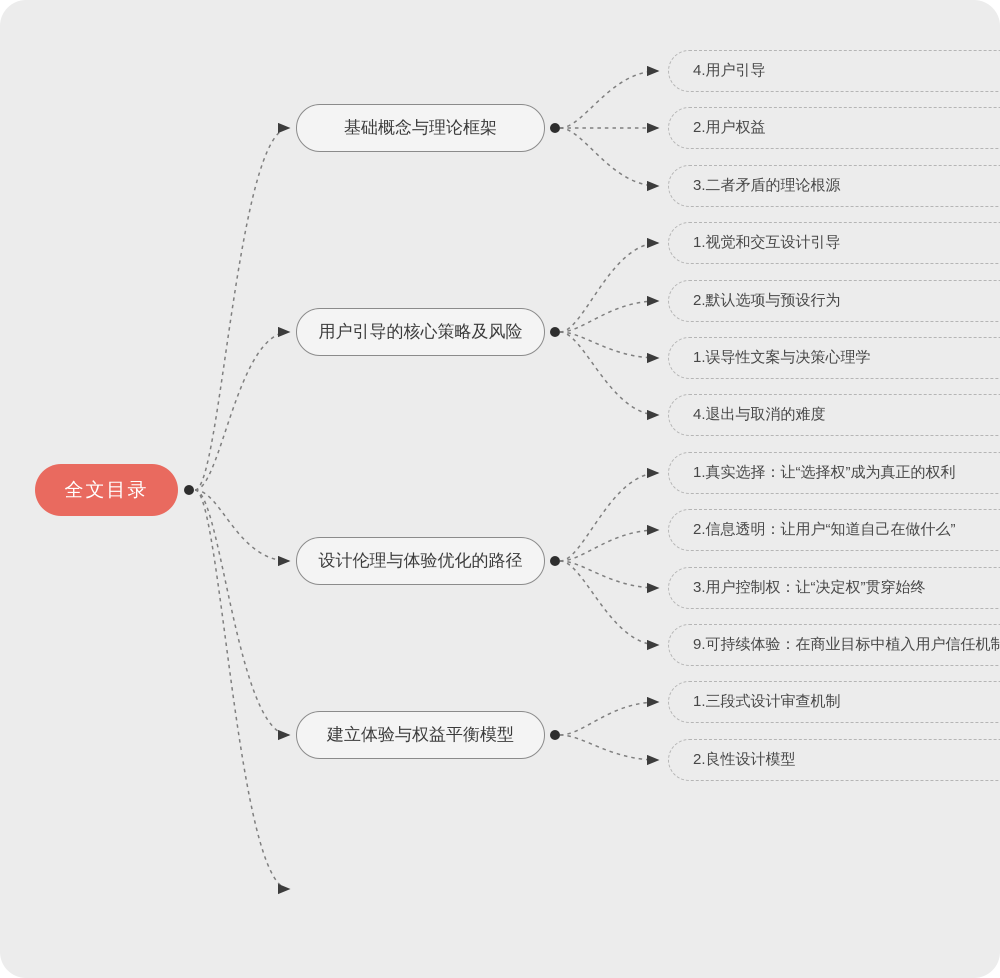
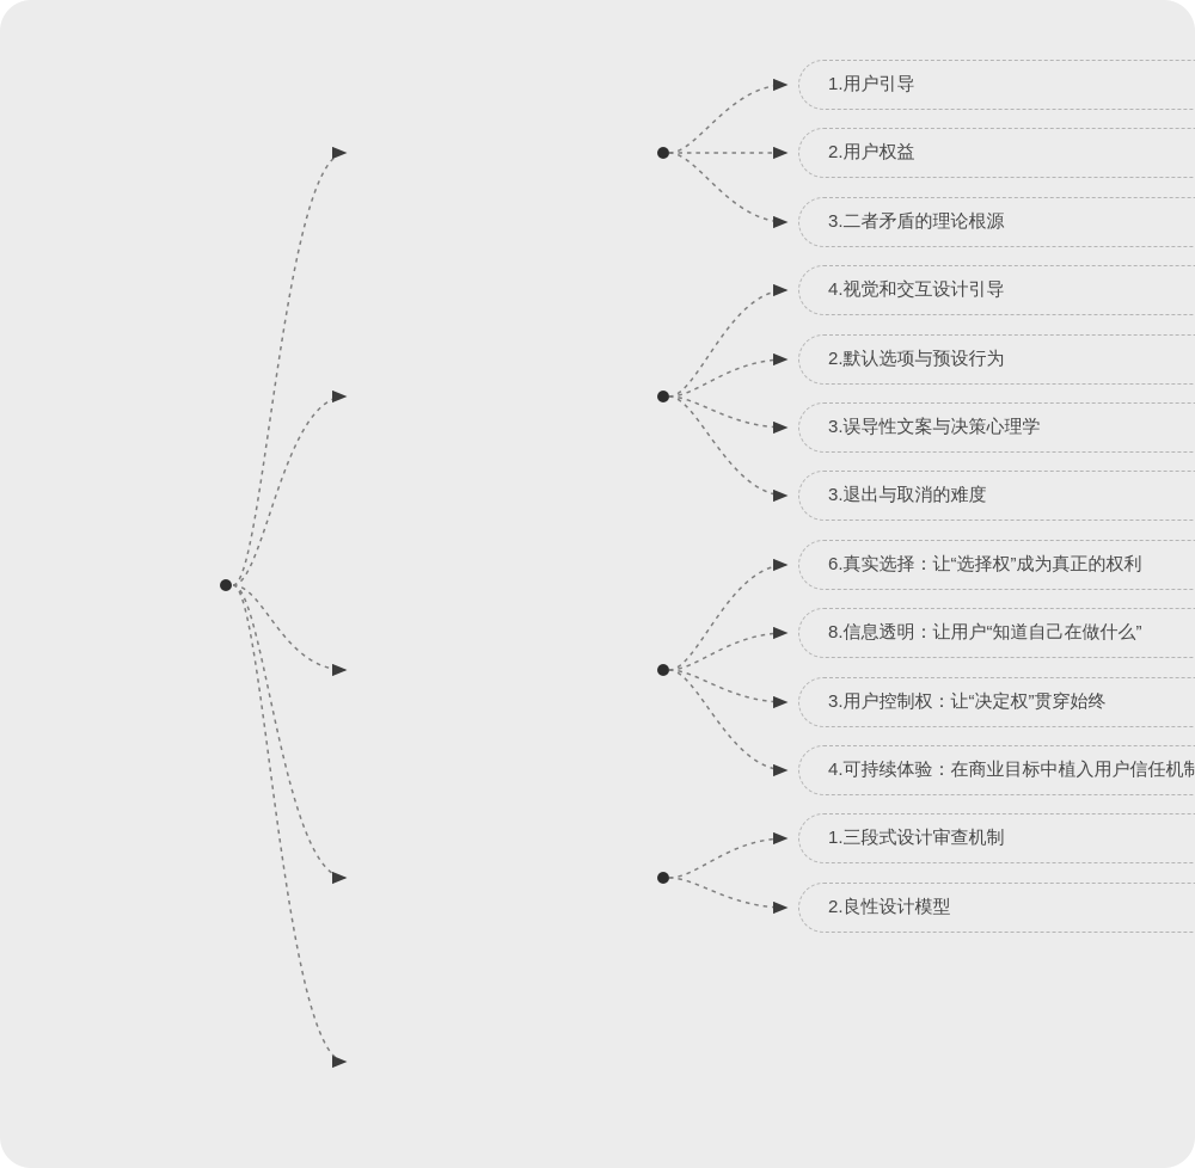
- 全文目录
- 基础概念与理论框架
- 用户引导的核心策略及风险
- 设计伦理与体验优化的路径
- 建立体验与权益平衡模型
- 4.用户引导
+ 1.用户引导
  2.用户权益
  3.二者矛盾的理论根源
- 1.视觉和交互设计引导
+ 4.视觉和交互设计引导
  2.默认选项与预设行为
- 1.误导性文案与决策心理学
+ 3.误导性文案与决策心理学
- 4.退出与取消的难度
+ 3.退出与取消的难度
- 1.真实选择：让“选择权”成为真正的权利
+ 6.真实选择：让“选择权”成为真正的权利
- 2.信息透明：让用户“知道自己在做什么”
+ 8.信息透明：让用户“知道自己在做什么”
  3.用户控制权：让“决定权”贯穿始终
- 9.可持续体验：在商业目标中植入用户信任机制
+ 4.可持续体验：在商业目标中植入用户信任机制
  1.三段式设计审查机制
  2.良性设计模型
